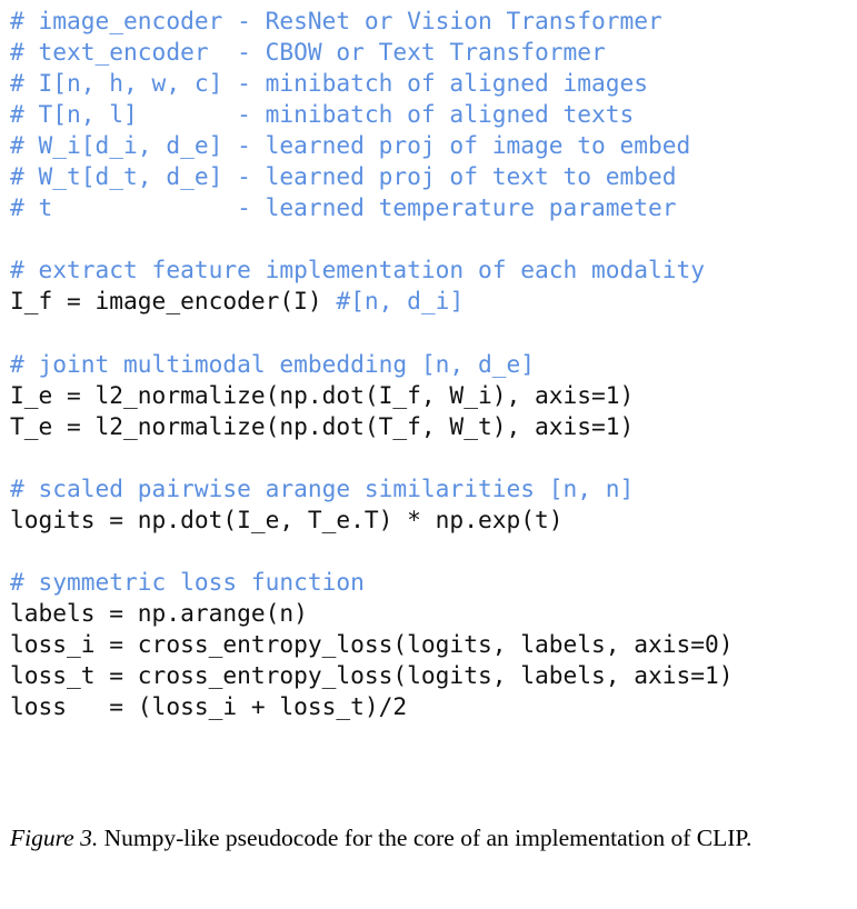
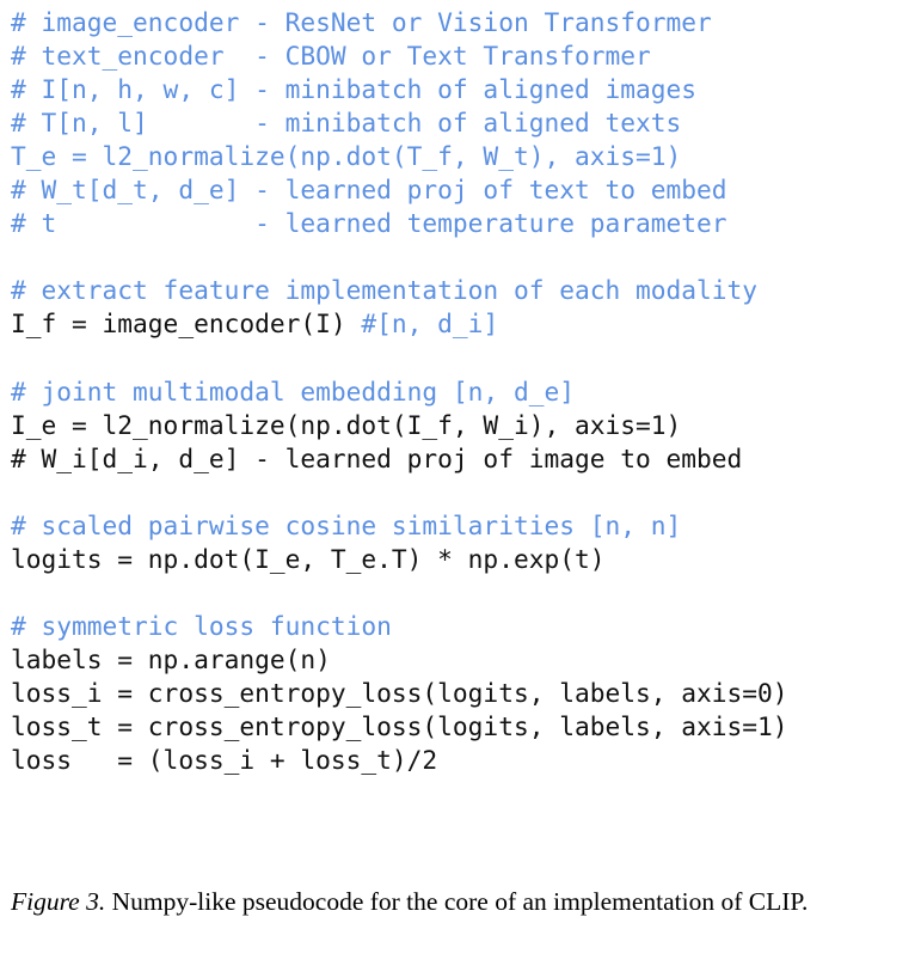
  # image_encoder - ResNet or Vision Transformer
  # text_encoder - CBOW or Text Transformer
  # I[n, h, w, c] - minibatch of aligned images
  # T[n, l] - minibatch of aligned texts
- # W_i[d_i, d_e] - learned proj of image to embed
+ T_e = l2_normalize(np.dot(T_f, W_t), axis=1)
  # W_t[d_t, d_e] - learned proj of text to embed
  # t - learned temperature parameter
  # extract feature implementation of each modality
  I_f = image_encoder(I) #[n, d_i]
  # joint multimodal embedding [n, d_e]
  I_e = l2_normalize(np.dot(I_f, W_i), axis=1)
- T_e = l2_normalize(np.dot(T_f, W_t), axis=1)
+ # W_i[d_i, d_e] - learned proj of image to embed
- # scaled pairwise arange similarities [n, n]
+ # scaled pairwise cosine similarities [n, n]
  logits = np.dot(I_e, T_e.T) * np.exp(t)
  # symmetric loss function
  labels = np.arange(n)
  loss_i = cross_entropy_loss(logits, labels, axis=0)
  loss_t = cross_entropy_loss(logits, labels, axis=1)
  loss = (loss_i + loss_t)/2
  Figure 3. Numpy-like pseudocode for the core of an implementation of CLIP.
